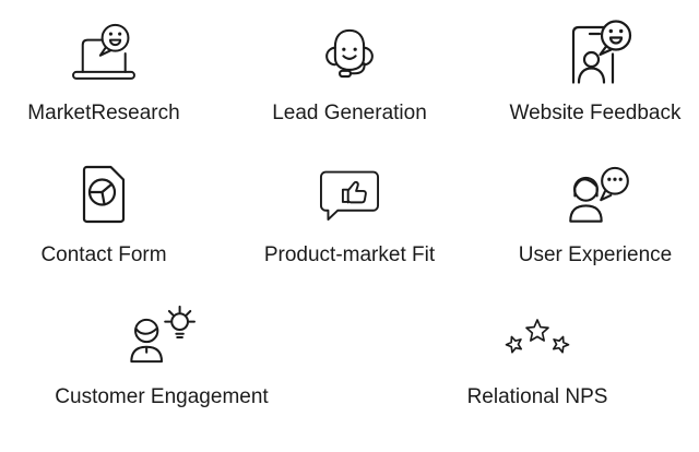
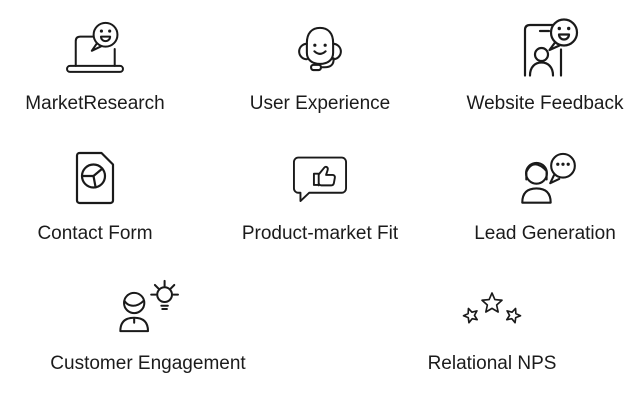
  MarketResearch
- Lead Generation
+ User Experience
  Website Feedback
  Contact Form
  Product-market Fit
- User Experience
+ Lead Generation
  Customer Engagement
  Relational NPS
